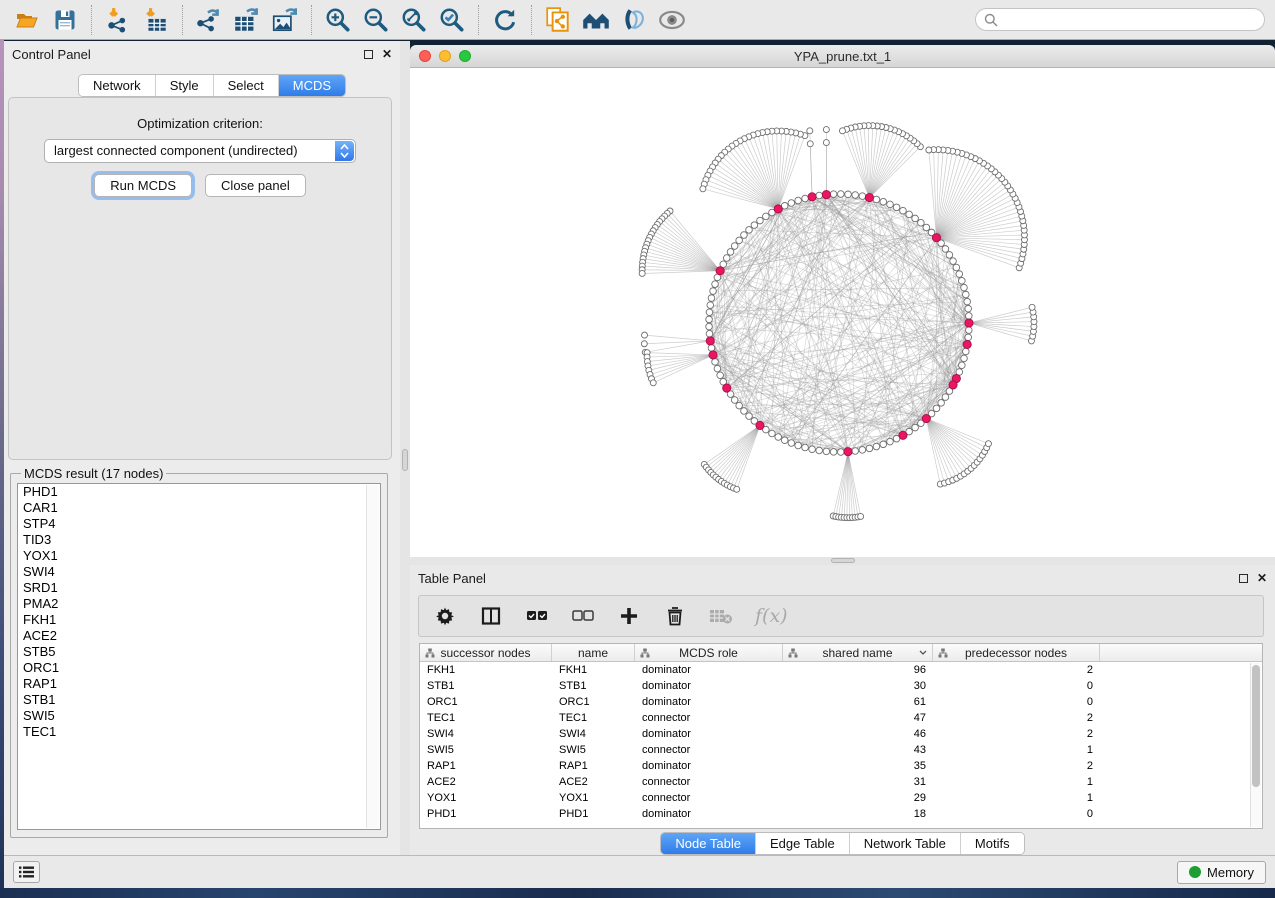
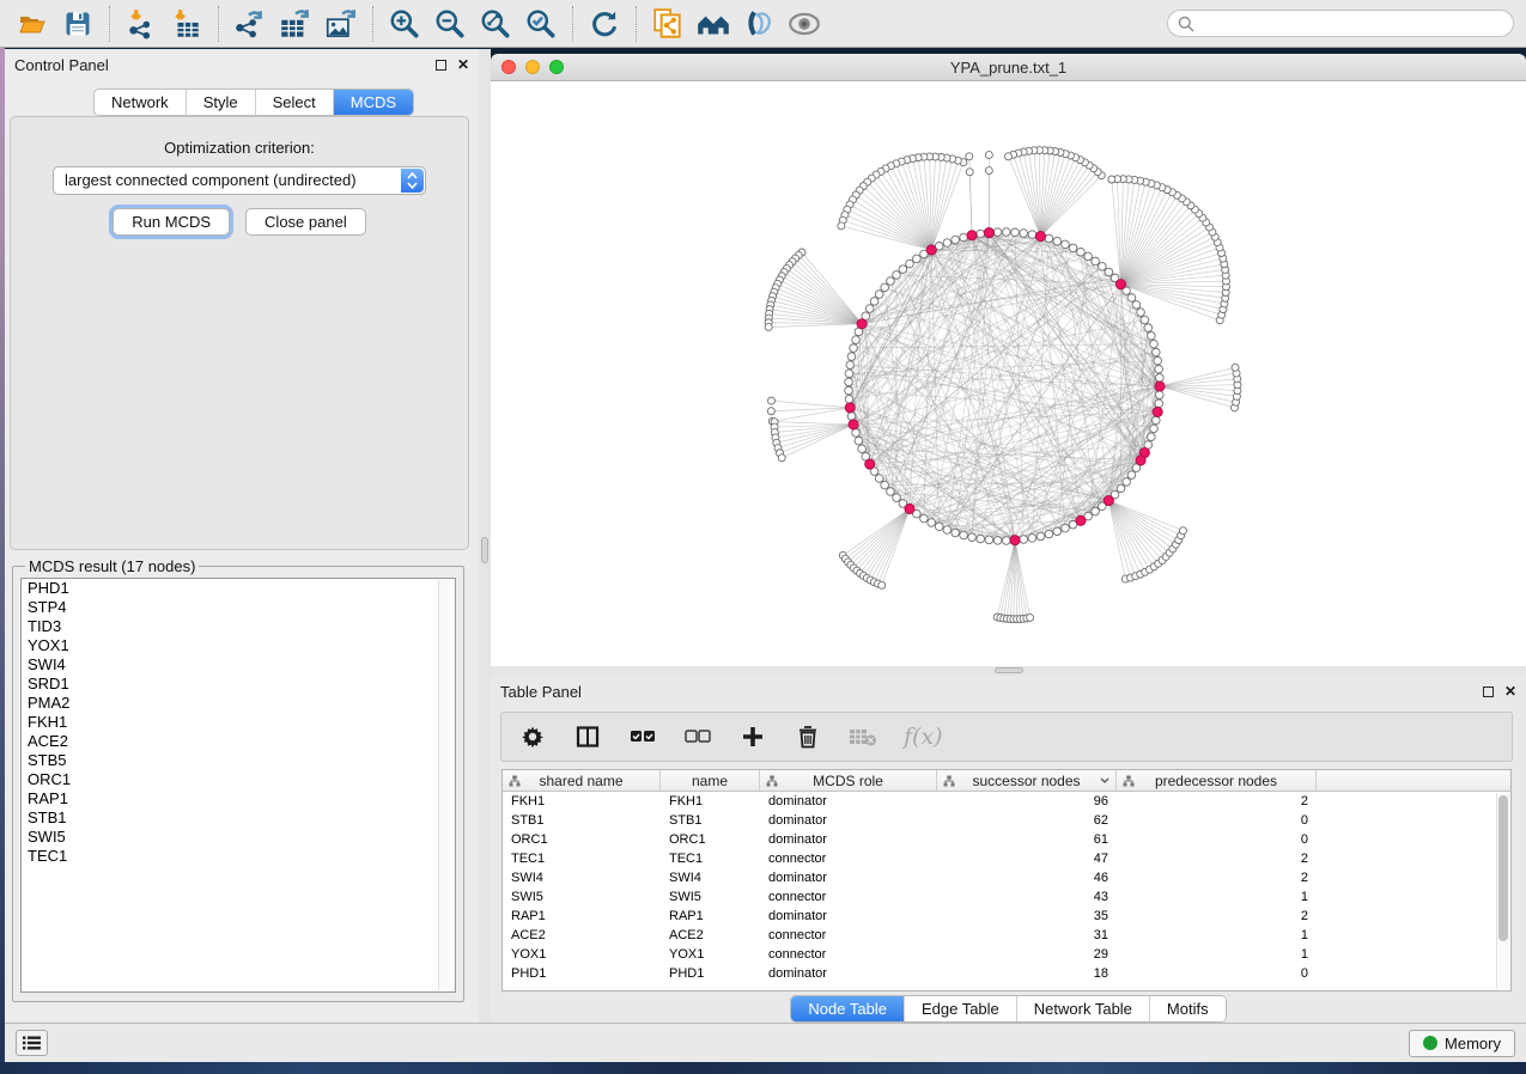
  Control Panel
  ✕
  Network
  Style
  Select
  MCDS
  Optimization criterion:
  largest connected component (undirected)
  Run MCDS
  Close panel
  MCDS result (17 nodes)
  PHD1
- CAR1
  STP4
  TID3
  YOX1
  SWI4
  SRD1
  PMA2
  FKH1
  ACE2
  STB5
  ORC1
  RAP1
  STB1
  SWI5
  TEC1
  YPA_prune.txt_1
  Table Panel
  ✕
  f(x)
- successor nodes
+ shared name
  name
  MCDS role
- shared name
+ successor nodes
  predecessor nodes
  FKH1
  FKH1
  dominator
  96
  2
  STB1
  STB1
  dominator
- 30
+ 62
  0
  ORC1
  ORC1
  dominator
  61
  0
  TEC1
  TEC1
  connector
  47
  2
  SWI4
  SWI4
  dominator
  46
  2
  SWI5
  SWI5
  connector
  43
  1
  RAP1
  RAP1
  dominator
  35
  2
  ACE2
  ACE2
  connector
  31
  1
  YOX1
  YOX1
  connector
  29
  1
  PHD1
  PHD1
  dominator
  18
  0
  Node Table
  Edge Table
  Network Table
  Motifs
  Memory
